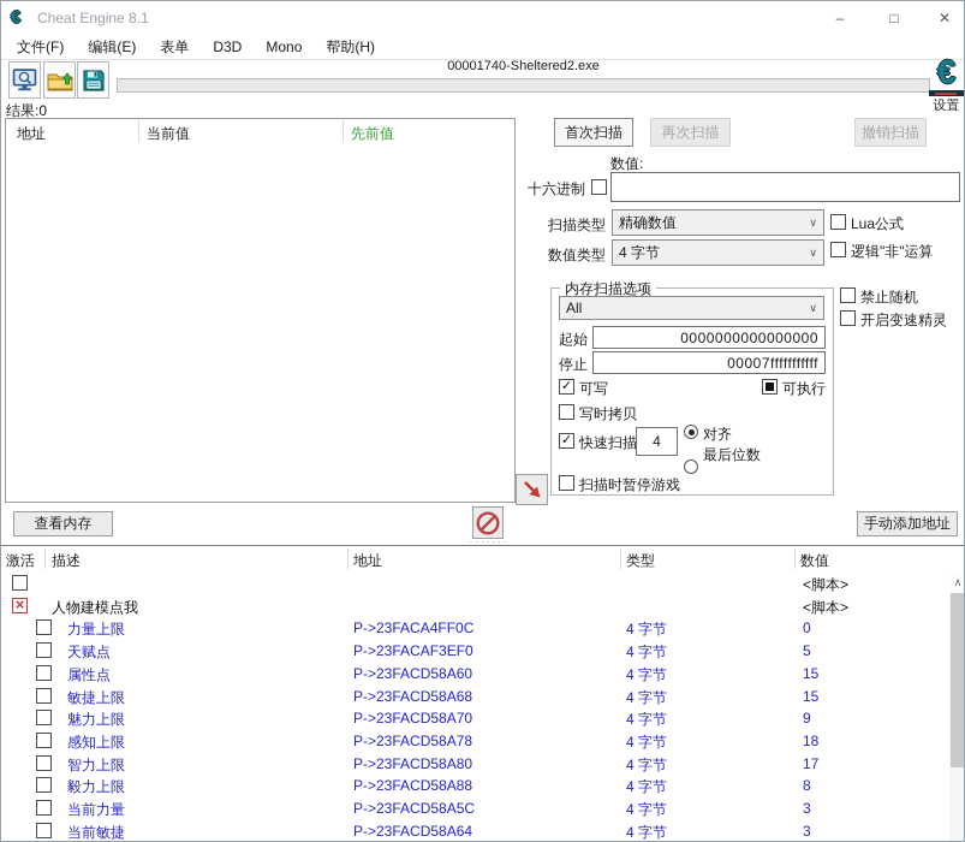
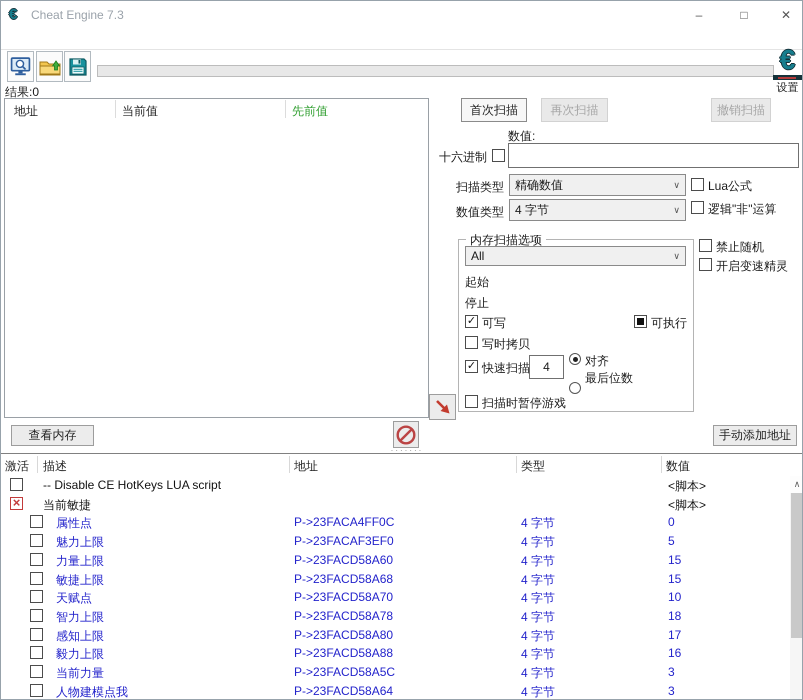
  €
- Cheat Engine 8.1
+ Cheat Engine 7.3
  –
  □
  ✕
- 文件(F)
- 编辑(E)
- 表单
- D3D
- Mono
- 帮助(H)
- 00001740-Sheltered2.exe
  €
  设置
  结果:0
  地址
  当前值
  先前值
  首次扫描
  再次扫描
  撤销扫描
  数值:
  十六进制
  扫描类型
  精确数值
  ∨
  Lua公式
  数值类型
  4 字节
  ∨
  逻辑"非"运算
  内存扫描选项
  All
  ∨
  起始
- 0000000000000000
  停止
- 00007fffffffffff
  可写
  可执行
  写时拷贝
  快速扫描
  4
  对齐
  最后位数
  扫描时暂停游戏
  禁止随机
  开启变速精灵
  查看内存
  手动添加地址
  ·······
  激活
  描述
  地址
  类型
  数值
+ -- Disable CE HotKeys LUA script
  <脚本>
- 人物建模点我
+ 当前敏捷
  <脚本>
- 力量上限
+ 属性点
  P->23FACA4FF0C
  4 字节
  0
- 天赋点
+ 魅力上限
  P->23FACAF3EF0
  4 字节
  5
- 属性点
+ 力量上限
  P->23FACD58A60
  4 字节
  15
  敏捷上限
  P->23FACD58A68
  4 字节
  15
- 魅力上限
+ 天赋点
  P->23FACD58A70
  4 字节
- 9
+ 10
- 感知上限
+ 智力上限
  P->23FACD58A78
  4 字节
  18
- 智力上限
+ 感知上限
  P->23FACD58A80
  4 字节
  17
  毅力上限
  P->23FACD58A88
  4 字节
- 8
+ 16
  当前力量
  P->23FACD58A5C
  4 字节
  3
- 当前敏捷
+ 人物建模点我
  P->23FACD58A64
  4 字节
  3
  ∧
